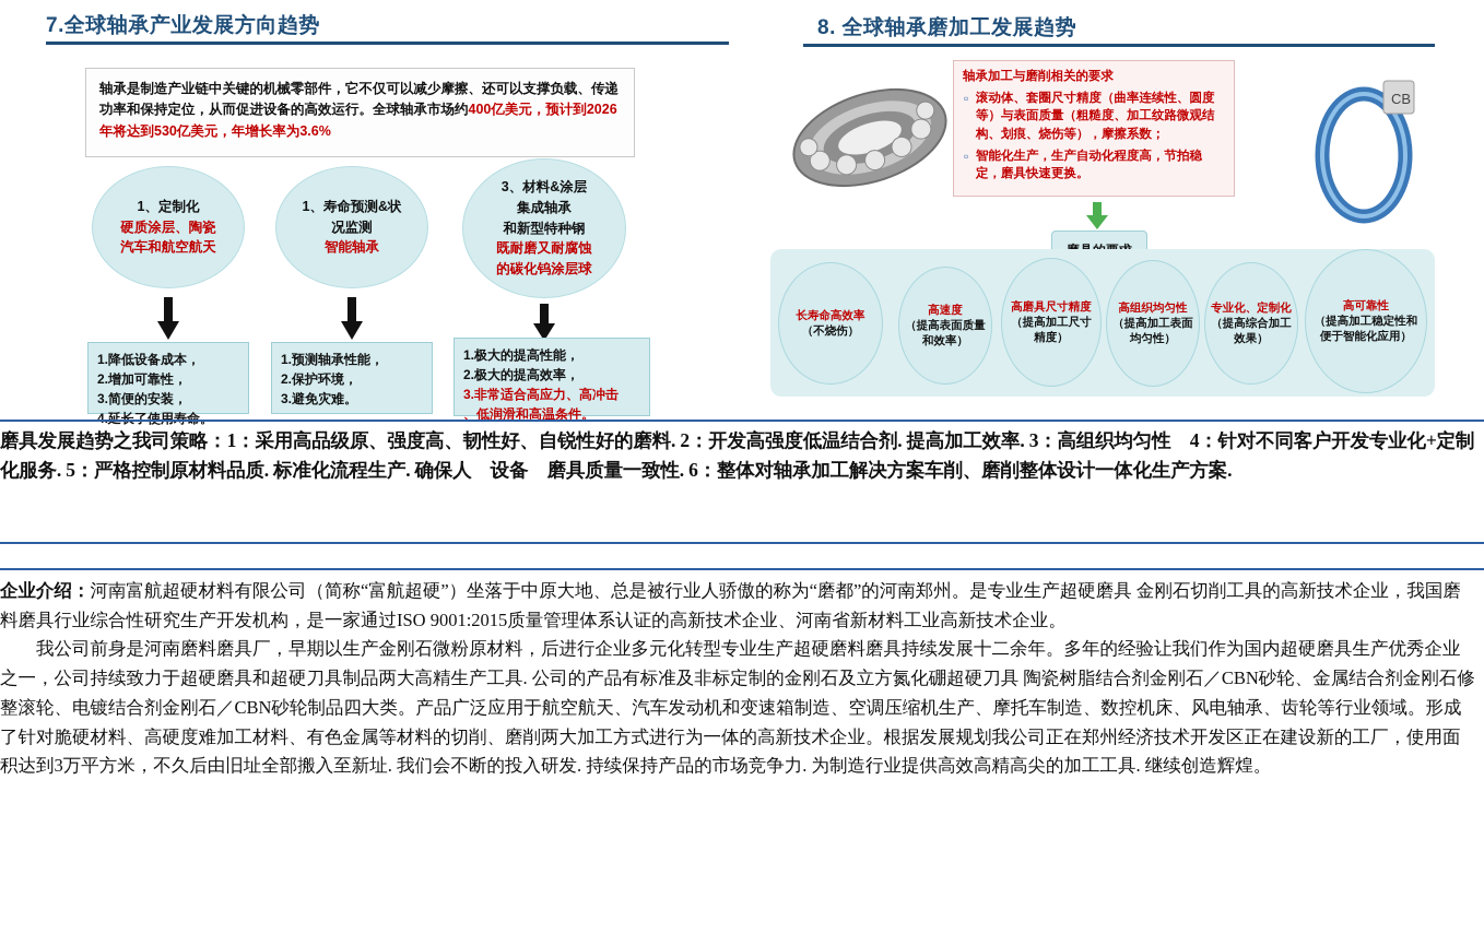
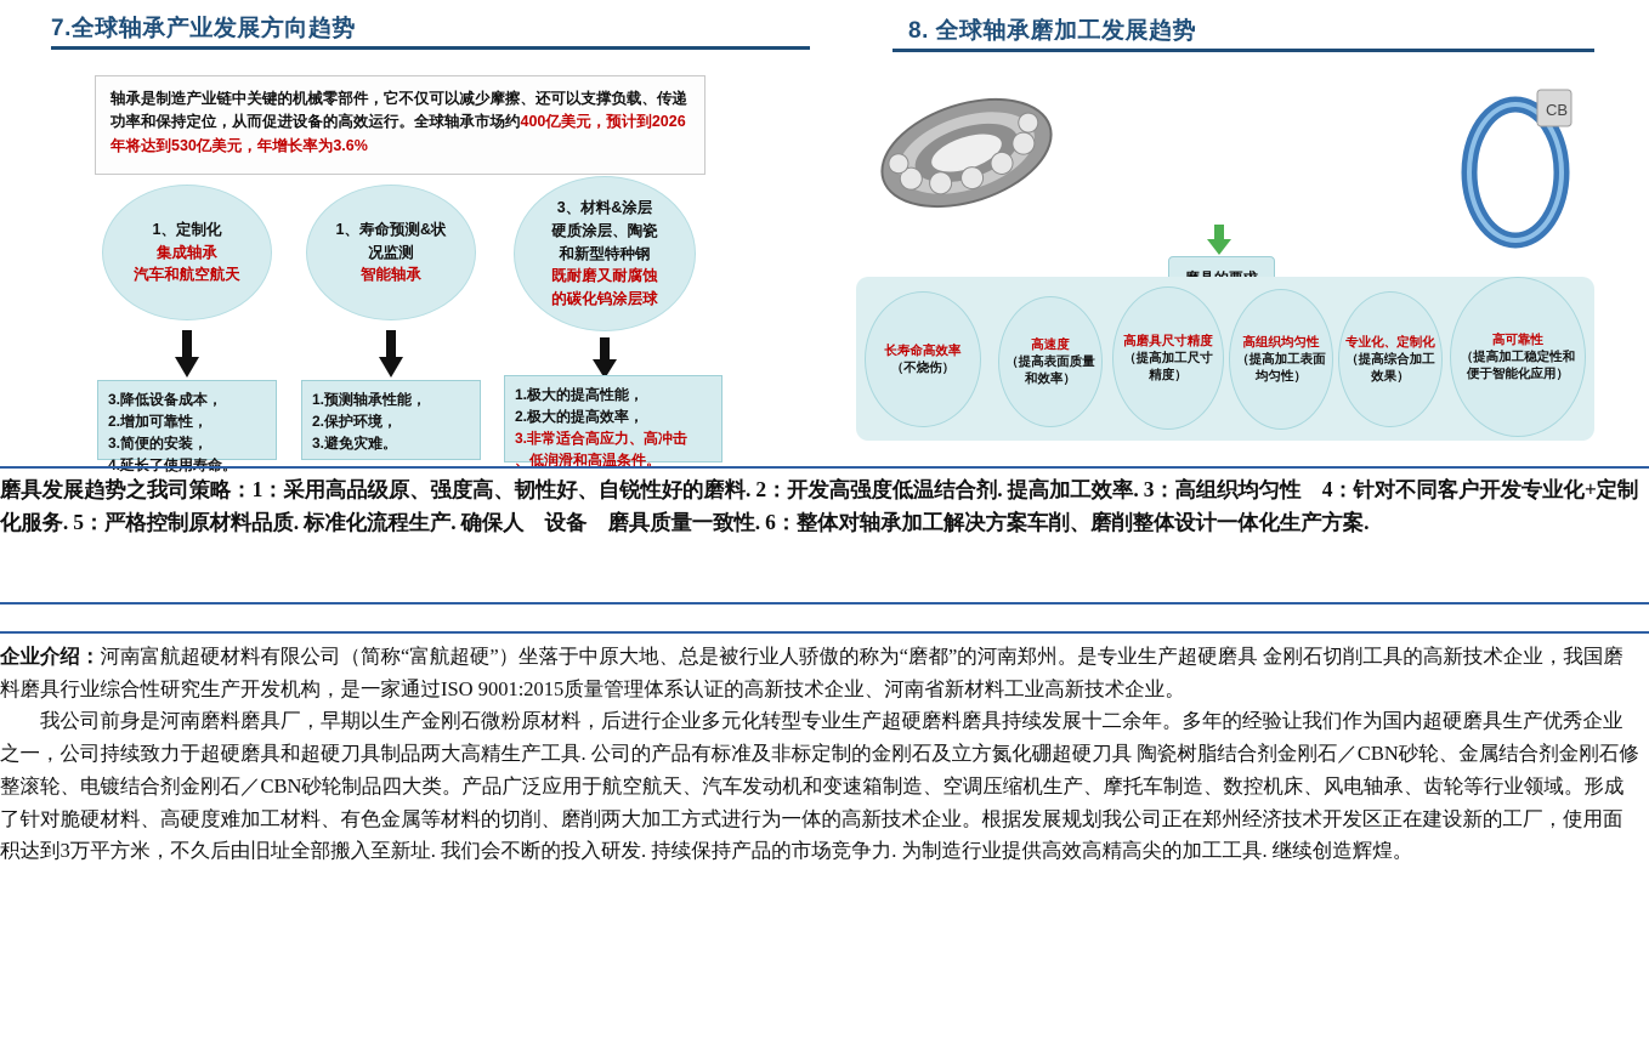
  7.全球轴承产业发展方向趋势
  8. 全球轴承磨加工发展趋势
  轴承是制造产业链中关键的机械零部件，它不仅可以减少摩擦、还可以支撑负载、传递功率和保持定位，从而促进设备的高效运行。全球轴承市场约400亿美元，预计到2026年将达到530亿美元，年增长率为3.6%
  1、定制化
- 硬质涂层、陶瓷
+ 集成轴承
  汽车和航空航天
  1、寿命预测&状
  况监测
  智能轴承
  3、材料&涂层
- 集成轴承
+ 硬质涂层、陶瓷
  和新型特种钢
  既耐磨又耐腐蚀
  的碳化钨涂层球
- 1.降低设备成本，
+ 3.降低设备成本，
  2.增加可靠性，
  3.简便的安装，
  4.延长了使用寿命。
  1.预测轴承性能，
  2.保护环境，
  3.避免灾难。
  1.极大的提高性能，
  2.极大的提高效率，
  3.非常适合高应力、高冲击
  、低润滑和高温条件。
  CB
- 轴承加工与磨削相关的要求
- 滚动体、套圈尺寸精度（曲率连续性、圆度等）与表面质量（粗糙度、加工纹路微观结构、划痕、烧伤等），摩擦系数；
- 智能化生产，生产自动化程度高，节拍稳定，磨具快速更换。
  长寿命高效率
  （不烧伤）
  高速度
  （提高表面质量和效率）
  高磨具尺寸精度
  （提高加工尺寸精度）
  高组织均匀性
  （提高加工表面均匀性）
  专业化、定制化
  （提高综合加工效果）
  高可靠性
  （提高加工稳定性和便于智能化应用）
  磨具发展趋势之我司策略：1：采用高品级原、强度高、韧性好、自锐性好的磨料. 2：开发高强度低温结合剂. 提高加工效率. 3：高组织均匀性 4：针对不同客户开发专业化+定制化服务. 5：严格控制原材料品质. 标准化流程生产. 确保人 设备 磨具质量一致性. 6：整体对轴承加工解决方案车削、磨削整体设计一体化生产方案.
  企业介绍：河南富航超硬材料有限公司（简称“富航超硬”）坐落于中原大地、总是被行业人骄傲的称为“磨都”的河南郑州。是专业生产超硬磨具 金刚石切削工具的高新技术企业，我国磨料磨具行业综合性研究生产开发机构，是一家通过ISO 9001:2015质量管理体系认证的高新技术企业、河南省新材料工业高新技术企业。
  我公司前身是河南磨料磨具厂，早期以生产金刚石微粉原材料，后进行企业多元化转型专业生产超硬磨料磨具持续发展十二余年。多年的经验让我们作为国内超硬磨具生产优秀企业之一，公司持续致力于超硬磨具和超硬刀具制品两大高精生产工具. 公司的产品有标准及非标定制的金刚石及立方氮化硼超硬刀具 陶瓷树脂结合剂金刚石／CBN砂轮、金属结合剂金刚石修整滚轮、电镀结合剂金刚石／CBN砂轮制品四大类。产品广泛应用于航空航天、汽车发动机和变速箱制造、空调压缩机生产、摩托车制造、数控机床、风电轴承、齿轮等行业领域。形成了针对脆硬材料、高硬度难加工材料、有色金属等材料的切削、磨削两大加工方式进行为一体的高新技术企业。根据发展规划我公司正在郑州经济技术开发区正在建设新的工厂，使用面积达到3万平方米，不久后由旧址全部搬入至新址. 我们会不断的投入研发. 持续保持产品的市场竞争力. 为制造行业提供高效高精高尖的加工工具. 继续创造辉煌。
